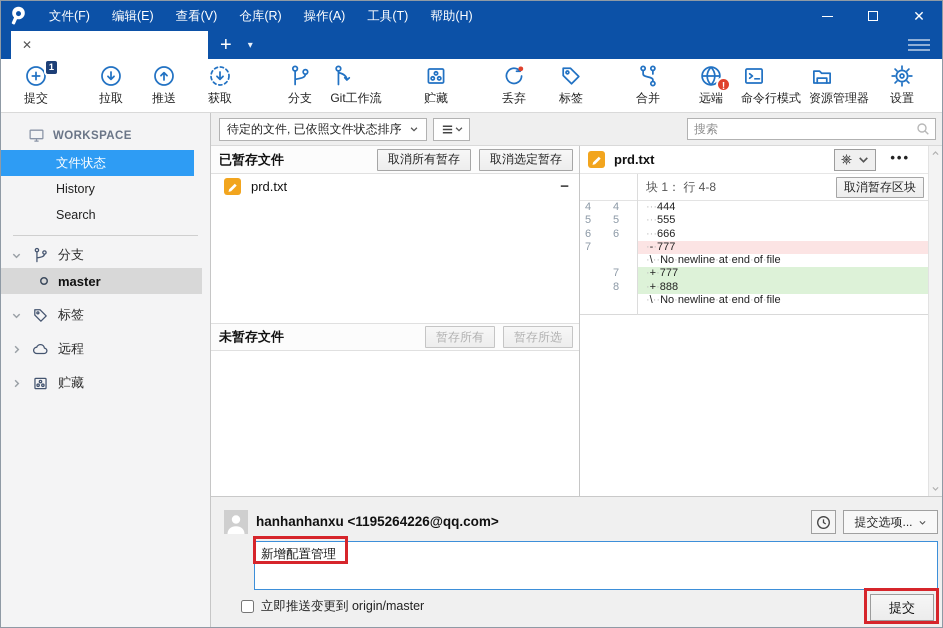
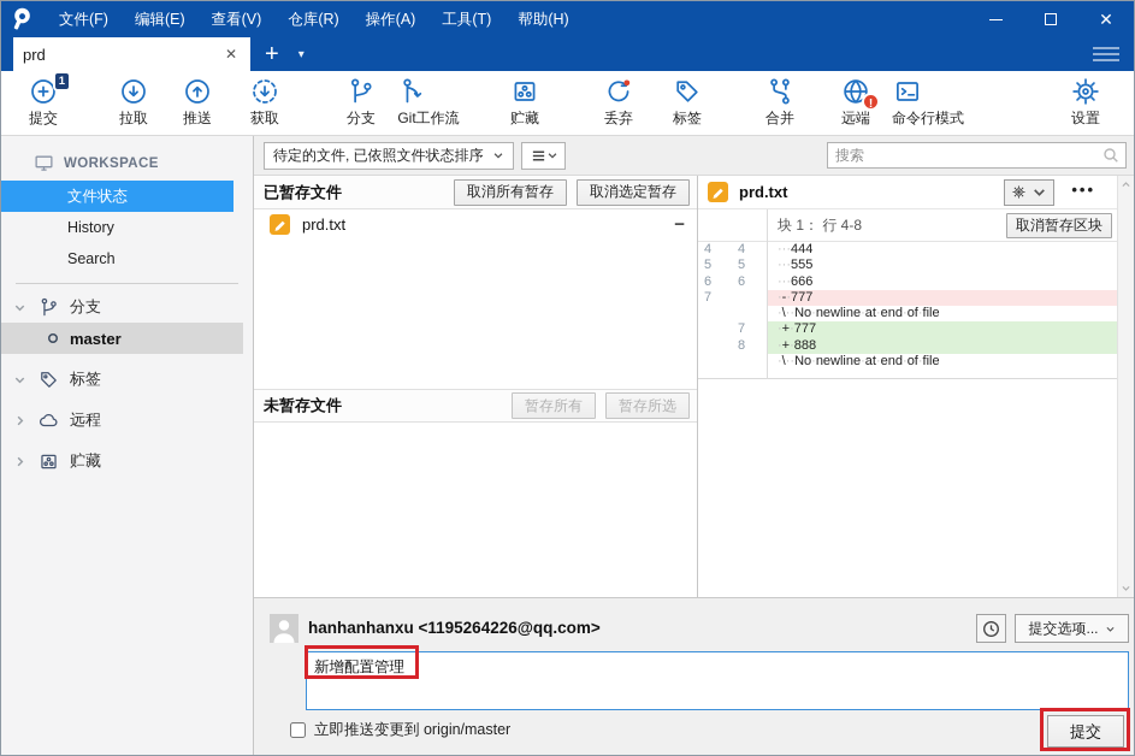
  文件(F)
  编辑(E)
  查看(V)
  仓库(R)
  操作(A)
  工具(T)
  帮助(H)
  ✕
+ prd
  ✕
  +
  ▾
  1
  提交
  拉取
  推送
  获取
  分支
  Git工作流
  贮藏
  丢弃
  标签
  合并
  !
  远端
  命令行模式
- 资源管理器
  设置
  WORKSPACE
  文件状态
  History
  Search
  分支
  master
  标签
  远程
  贮藏
  待定的文件, 已依照文件状态排序
  搜索
  已暂存文件
  取消所有暂存
  取消选定暂存
  prd.txt
  −
  未暂存文件
  暂存所有
  暂存所选
  prd.txt
  •••
  块 1： 行 4-8
  取消暂存区块
  4
  4
  ···444
  5
  5
  ···555
  6
  6
  ···666
  7
  ·-·777
  ·\··No·newline·at·end·of·file
  7
  ·+ 777
  8
  ·+ 888
  ·\··No·newline·at·end·of·file
  hanhanhanxu <1195264226@qq.com>
  提交选项...
  新增配置管理
  立即推送变更到 origin/master
  提交
